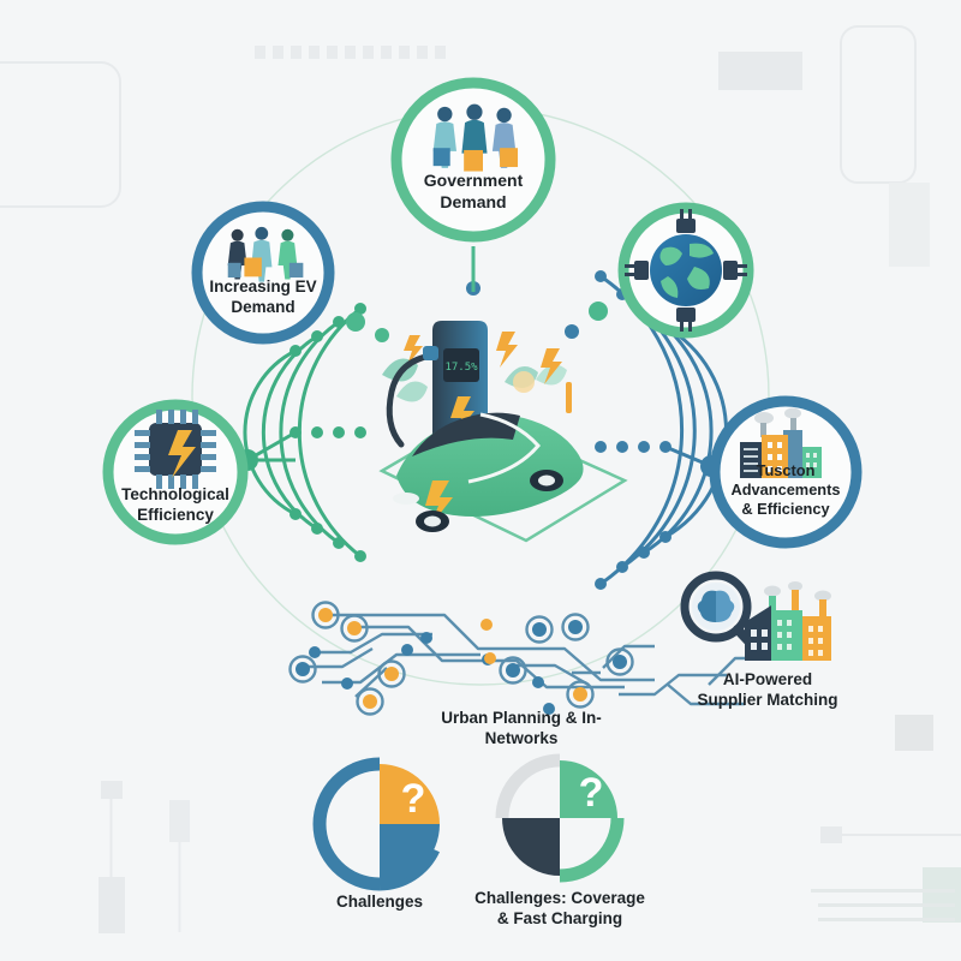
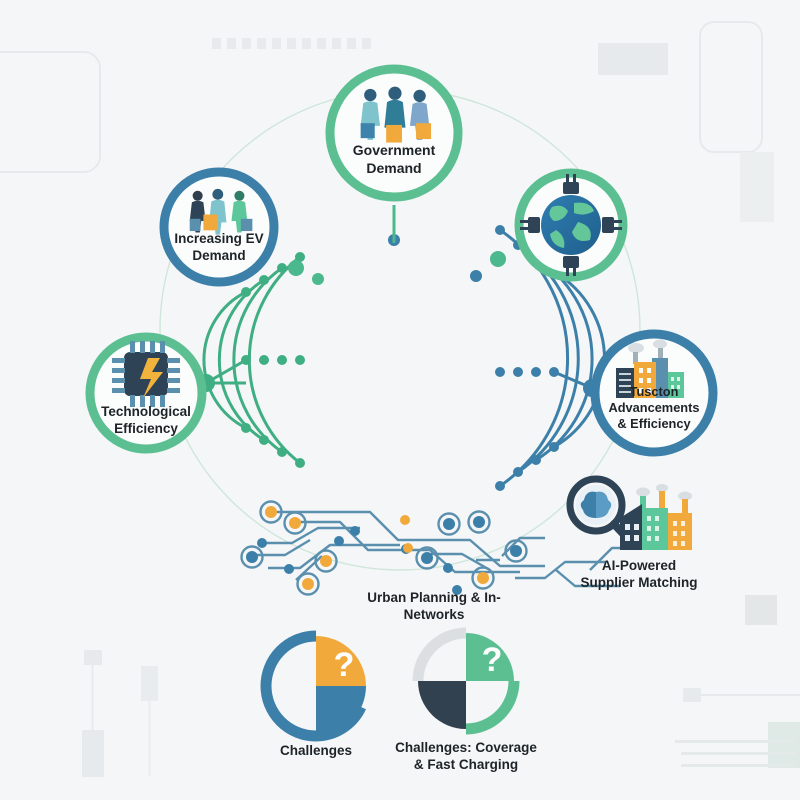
- 17.5%
  Government
  Demand
  Increasing EV
  Demand
  Technological
  Efficiency
  Tuscton
  Advancements
  & Efficiency
  Urban Planning & In-
  Networks
  AI-Powered
  Supplier Matching
  ?
  Challenges
  ?
  Challenges: Coverage
  & Fast Charging
